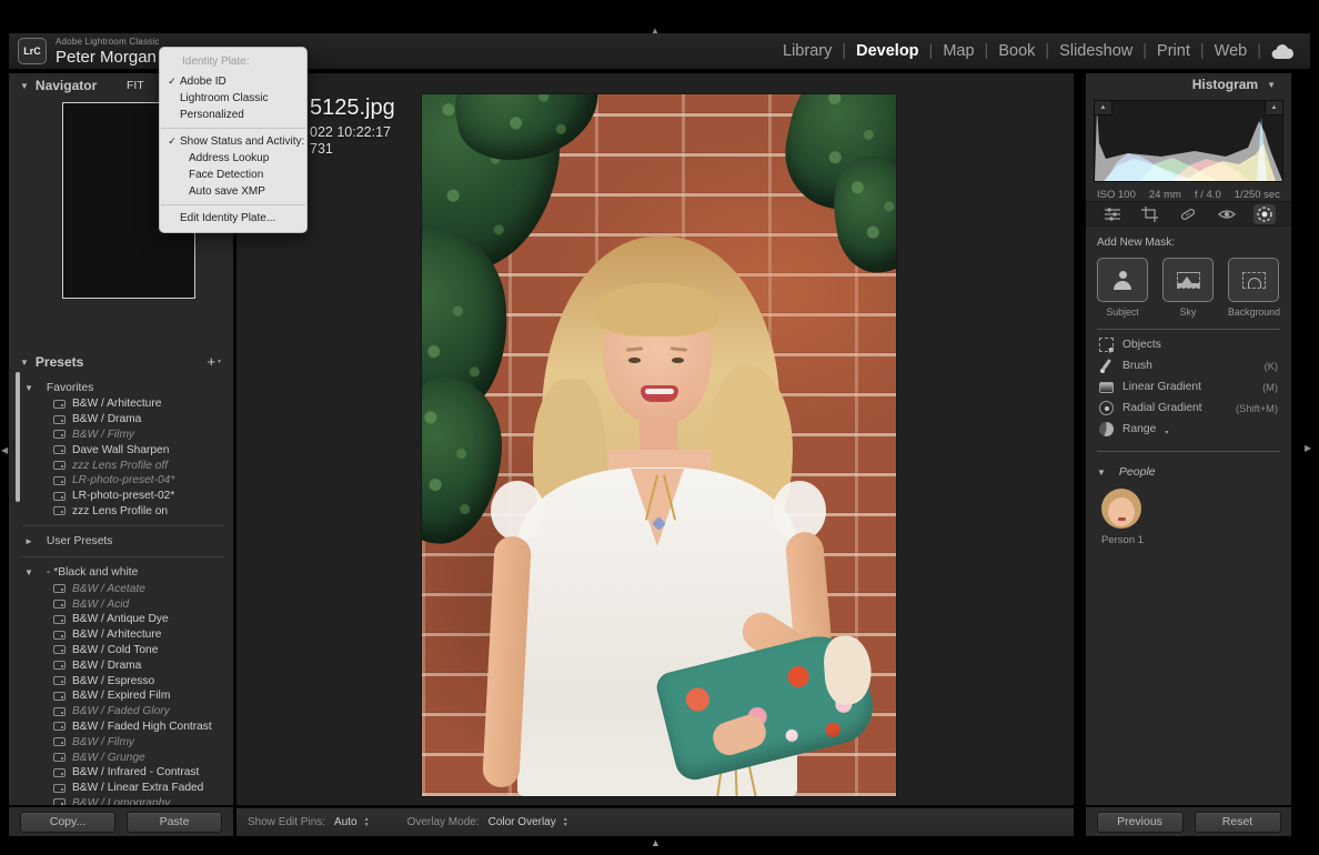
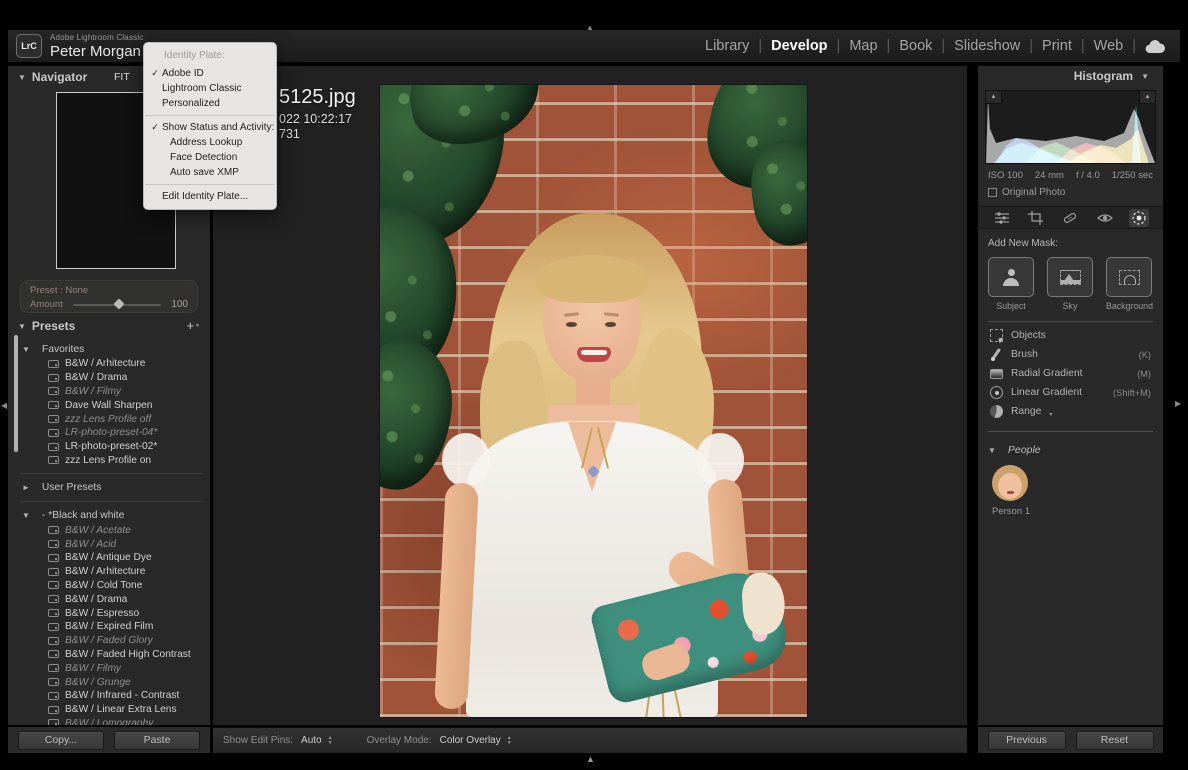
  ▲
  ▲
  ◀
  ▶
  LrC
  Adobe Lightroom Classic
  Peter Morgan
  Library
  |
  Develop
  |
  Map
  |
  Book
  |
  Slideshow
  |
  Print
  |
  Web
  |
  ▼
  Navigator
  FIT
+ Preset : None
+ Amount
+ 100
  ▼
  Presets
  +
  ▼
  Favorites
  B&W / Arhitecture
  B&W / Drama
  B&W / Filmy
  Dave Wall Sharpen
  zzz Lens Profile off
  LR-photo-preset-04*
  LR-photo-preset-02*
  zzz Lens Profile on
  ►
  User Presets
  ▼
  - *Black and white
  B&W / Acetate
  B&W / Acid
  B&W / Antique Dye
  B&W / Arhitecture
  B&W / Cold Tone
  B&W / Drama
  B&W / Espresso
  B&W / Expired Film
  B&W / Faded Glory
  B&W / Faded High Contrast
  B&W / Filmy
  B&W / Grunge
  B&W / Infrared - Contrast
- B&W / Linear Extra Faded
+ B&W / Linear Extra Lens
  B&W / Lomography
  5125.jpg
  022 10:22:17
  731
  Show Edit Pins:
  Auto
  Overlay Mode:
  Color Overlay
  Histogram
  ▼
  ISO 100
  24 mm
  f / 4.0
  1/250 sec
+ Original Photo
  Add New Mask:
  Subject
  Sky
  Background
  Objects
  Brush
  (K)
- Linear Gradient
+ Radial Gradient
  (M)
- Radial Gradient
+ Linear Gradient
  (Shift+M)
  Range
  ▼
  People
  Person 1
  Copy...
  Paste
  Previous
  Reset
  Identity Plate:
  ✓
  Adobe ID
  Lightroom Classic
  Personalized
  ✓
  Show Status and Activity:
  Address Lookup
  Face Detection
  Auto save XMP
  Edit Identity Plate...
